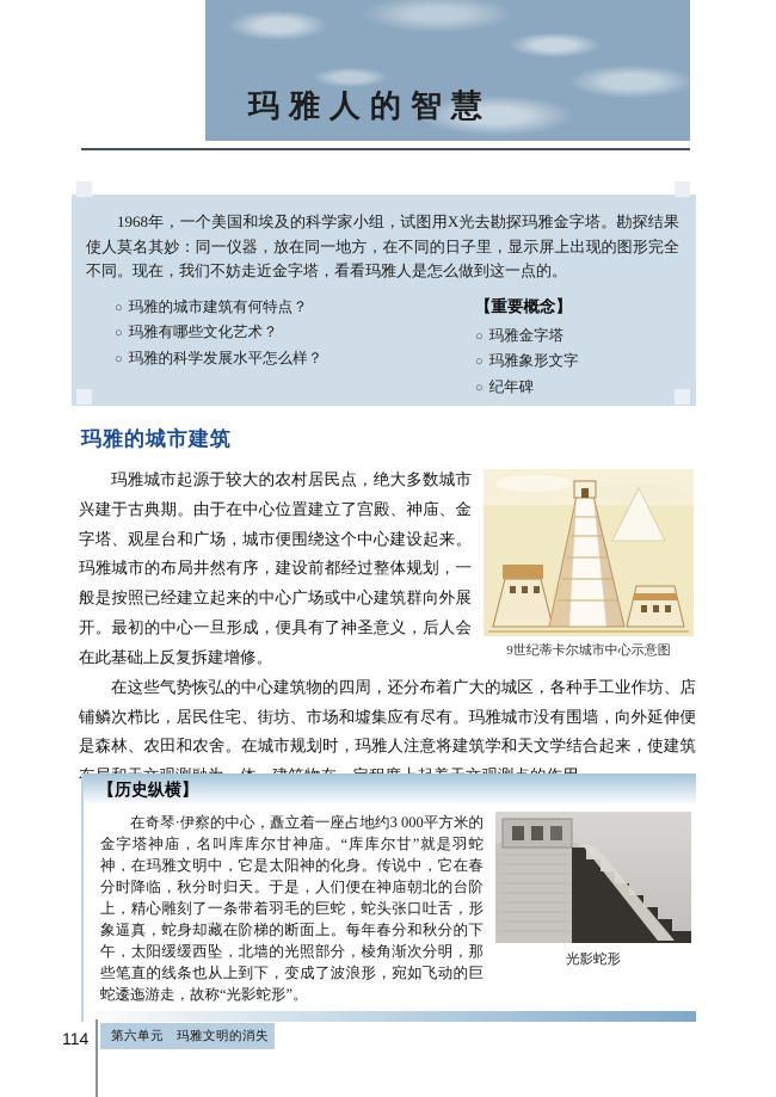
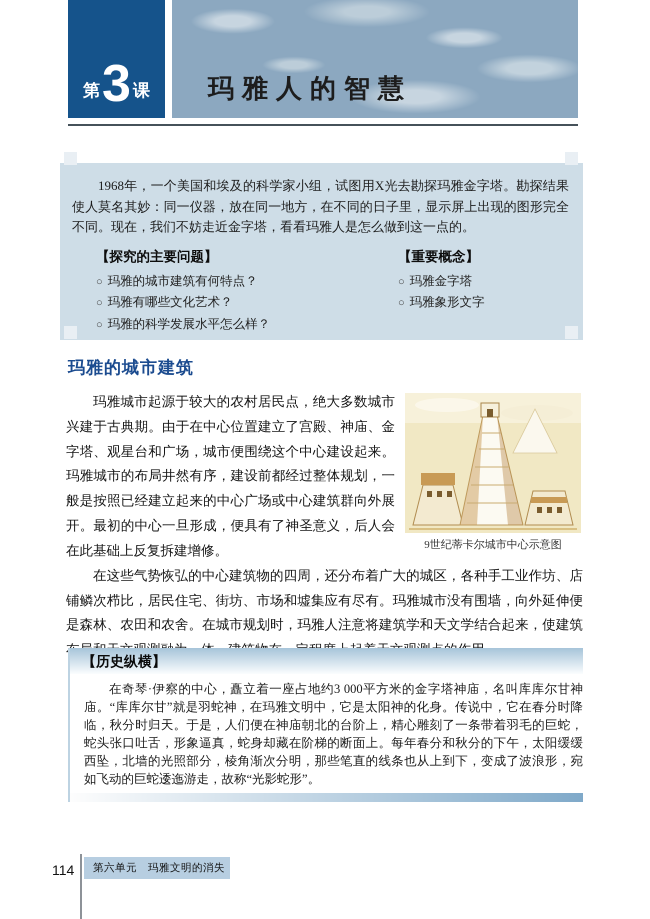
+ 第
+ 3
+ 课
  玛雅人的智慧
  1968年，一个美国和埃及的科学家小组，试图用X光去勘探玛雅金字塔。勘探结果使人莫名其妙：同一仪器，放在同一地方，在不同的日子里，显示屏上出现的图形完全不同。现在，我们不妨走近金字塔，看看玛雅人是怎么做到这一点的。
+ 【探究的主要问题】
  ○ 玛雅的城市建筑有何特点？
  ○ 玛雅有哪些文化艺术？
  ○ 玛雅的科学发展水平怎么样？
  【重要概念】
  ○ 玛雅金字塔
  ○ 玛雅象形文字
- ○ 纪年碑
  玛雅的城市建筑
  9世纪蒂卡尔城市中心示意图
  玛雅城市起源于较大的农村居民点，绝大多数城市兴建于古典期。由于在中心位置建立了宫殿、神庙、金字塔、观星台和广场，城市便围绕这个中心建设起来。玛雅城市的布局井然有序，建设前都经过整体规划，一般是按照已经建立起来的中心广场或中心建筑群向外展开。最初的中心一旦形成，便具有了神圣意义，后人会在此基础上反复拆建增修。
  在这些气势恢弘的中心建筑物的四周，还分布着广大的城区，各种手工业作坊、店铺鳞次栉比，居民住宅、街坊、市场和墟集应有尽有。玛雅城市没有围墙，向外延伸便是森林、农田和农舍。在城市规划时，玛雅人注意将建筑学和天文学结合起来，使建筑
  【历史纵横】
- 光影蛇形
  在奇琴·伊察的中心，矗立着一座占地约3 000平方米的金字塔神庙，名叫库库尔甘神庙。“库库尔甘”就是羽蛇神，在玛雅文明中，它是太阳神的化身。传说中，它在春分时降临，秋分时归天。于是，人们便在神庙朝北的台阶上，精心雕刻了一条带着羽毛的巨蛇，蛇头张口吐舌，形象逼真，蛇身却藏在阶梯的断面上。每年春分和秋分的下午，太阳缓缓西坠，北墙的光照部分，棱角渐次分明，那些笔直的线条也从上到下，变成了波浪形，宛如飞动的巨蛇逶迤游走，故称“光影蛇形”。
  114
  第六单元 玛雅文明的消失
